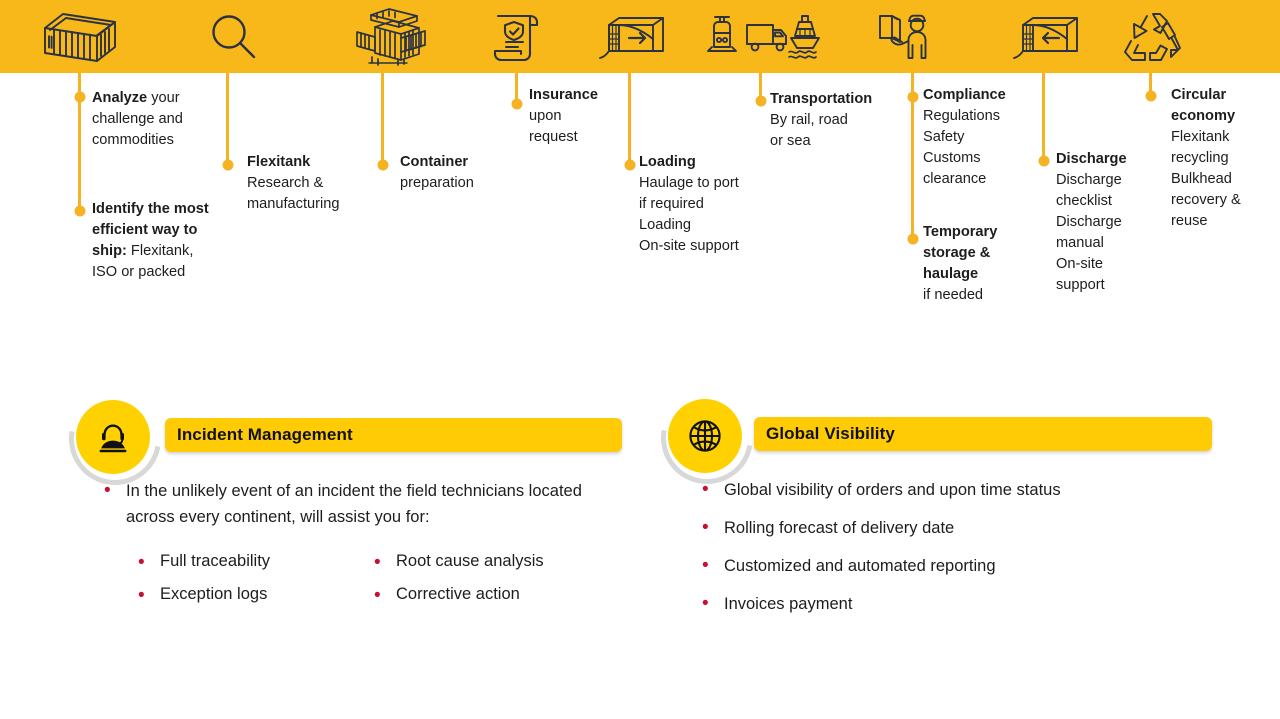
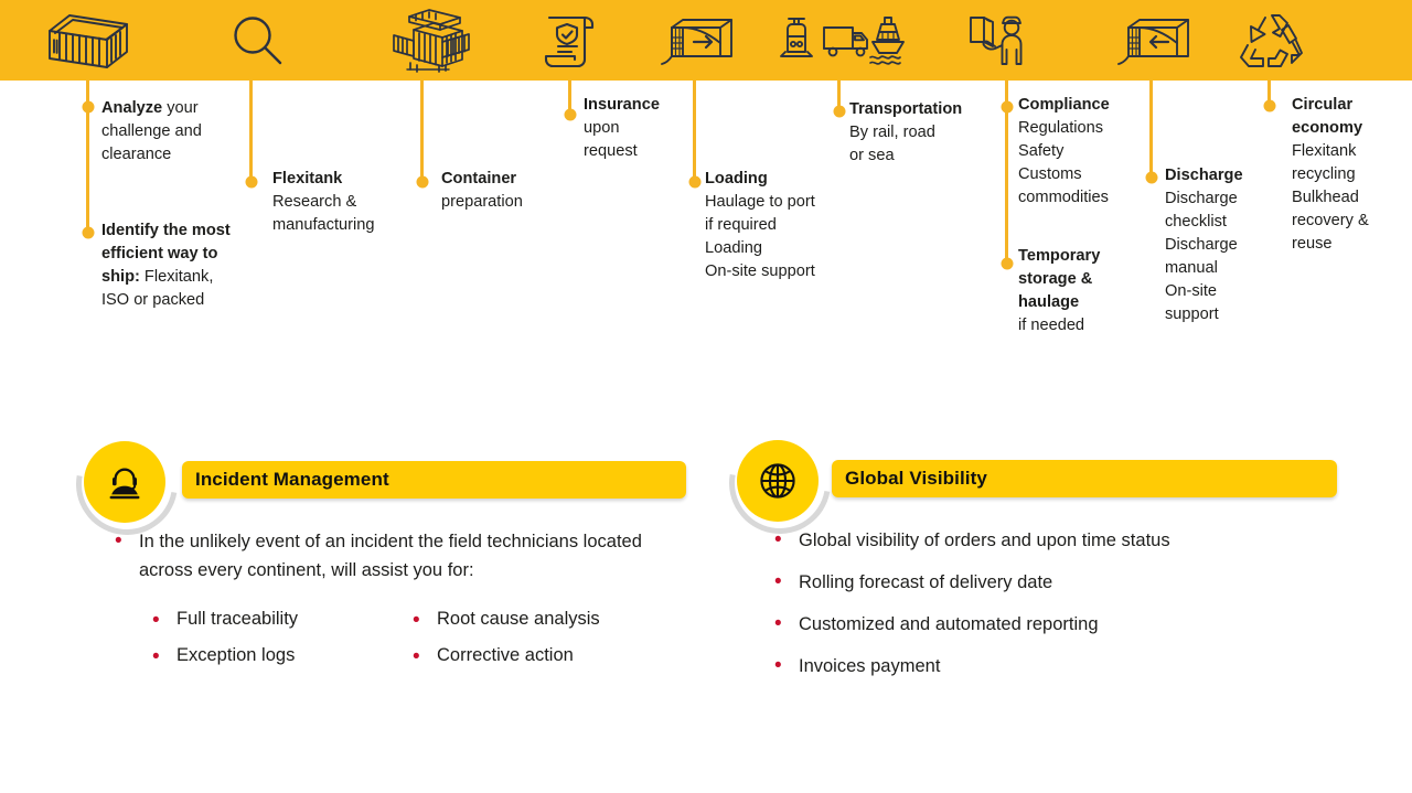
  Analyze your
  challenge and
- commodities
+ clearance
  Identify the most efficient way to ship: Flexitank,
  ISO or packed
  Flexitank
  Research &
  manufacturing
  Container
  preparation
  Insurance
  upon
  request
  Loading
  Haulage to port
  if required
  Loading
  On-site support
  Transportation
  By rail, road
  or sea
  Compliance
  Regulations
  Safety
  Customs
- clearance
+ commodities
  Temporary storage & haulage
  if needed
  Discharge
  Discharge
  checklist
  Discharge
  manual
  On-site
  support
  Circular economy
  Flexitank
  recycling
  Bulkhead
  recovery &
  reuse
  Incident Management
  •
  In the unlikely event of an incident the field technicians located across every continent, will assist you for:
  •
  Full traceability
  •
  Exception logs
  •
  Root cause analysis
  •
  Corrective action
  Global Visibility
  •
  Global visibility of orders and upon time status
  •
  Rolling forecast of delivery date
  •
  Customized and automated reporting
  •
  Invoices payment
